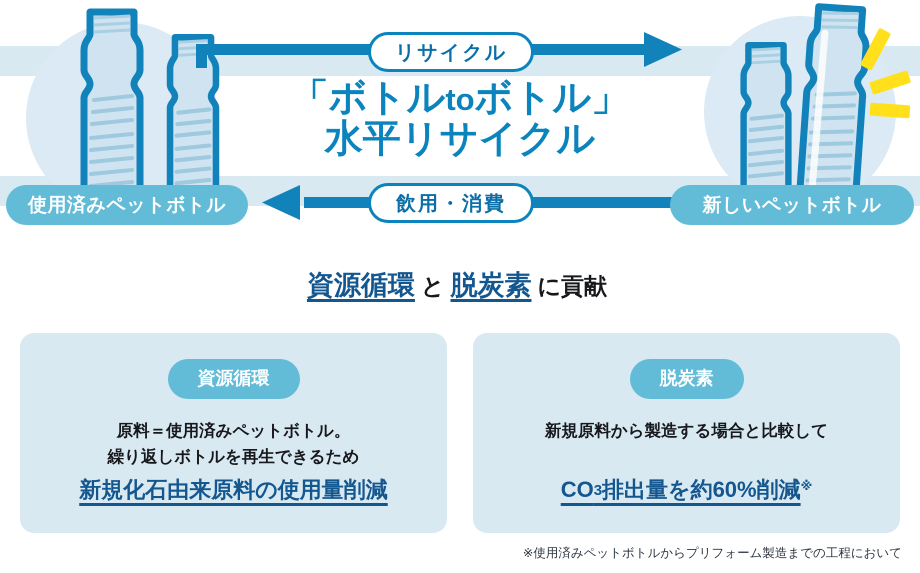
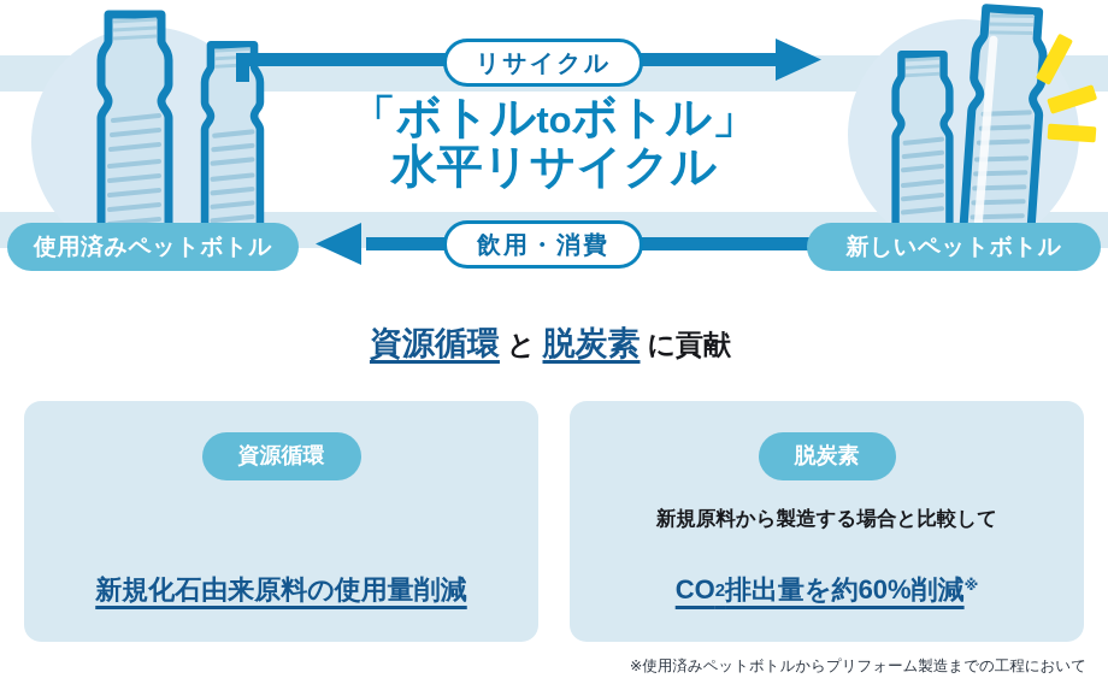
  「ボトルtoボトル」
  水平リサイクル
  リサイクル
  飲用・消費
  使用済みペットボトル
  新しいペットボトル
  資源循環 と 脱炭素 に貢献
  資源循環
- 原料＝使用済みペットボトル。
- 繰り返しボトルを再生できるため
  新規化石由来原料の使用量削減
  脱炭素
  新規原料から製造する場合と比較して
- CO3排出量を約60%削減※
+ CO2排出量を約60%削減※
  ※使用済みペットボトルからプリフォーム製造までの工程において
